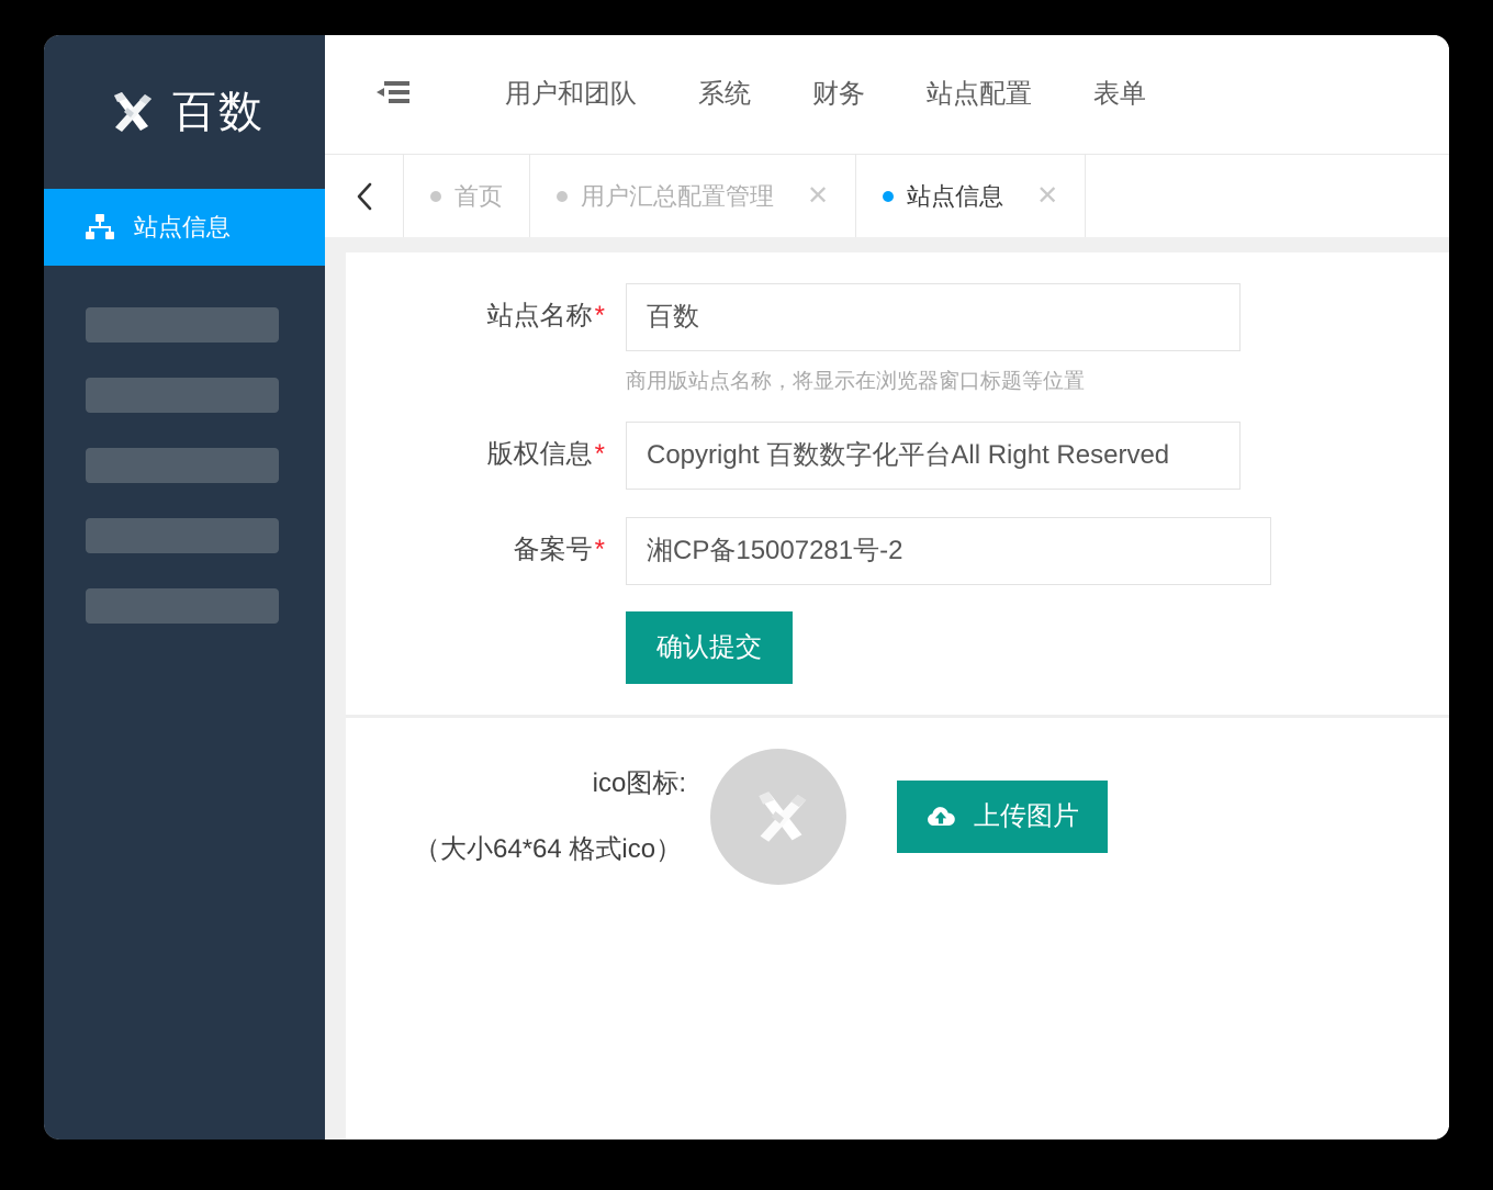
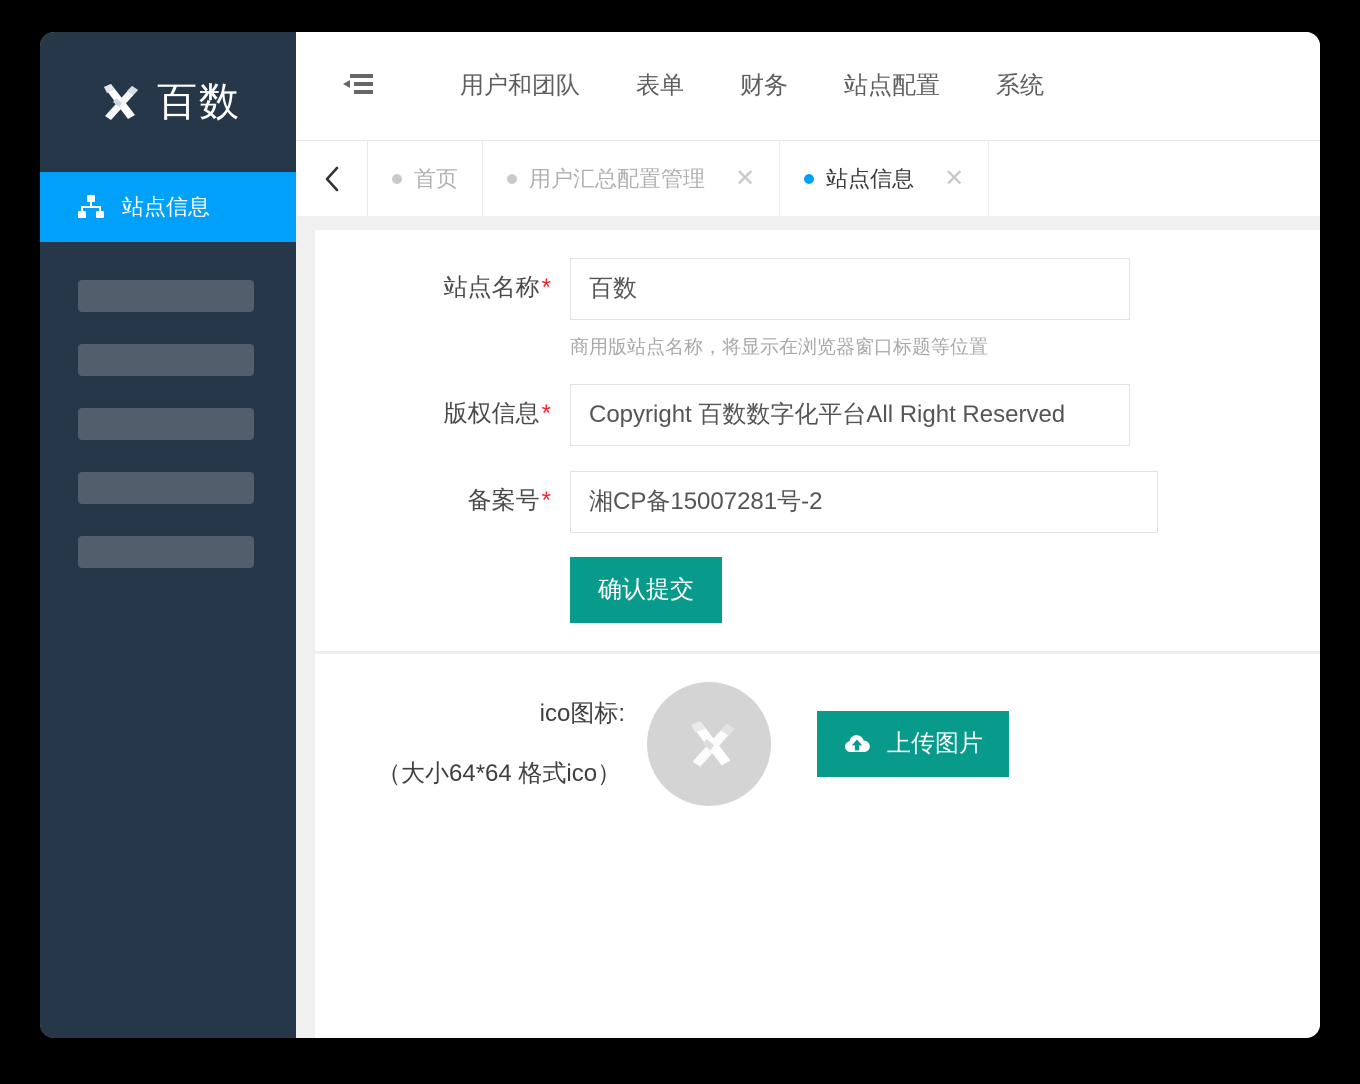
  百数
  站点信息
  用户和团队
- 系统
+ 表单
  财务
  站点配置
- 表单
+ 系统
  首页
  用户汇总配置管理
  ✕
  站点信息
  ✕
  站点名称*
  百数
  商用版站点名称，将显示在浏览器窗口标题等位置
  版权信息*
  Copyright 百数数字化平台All Right Reserved
  备案号*
  湘CP备15007281号-2
  确认提交
  ico图标:
  （大小64*64 格式ico）
  上传图片
